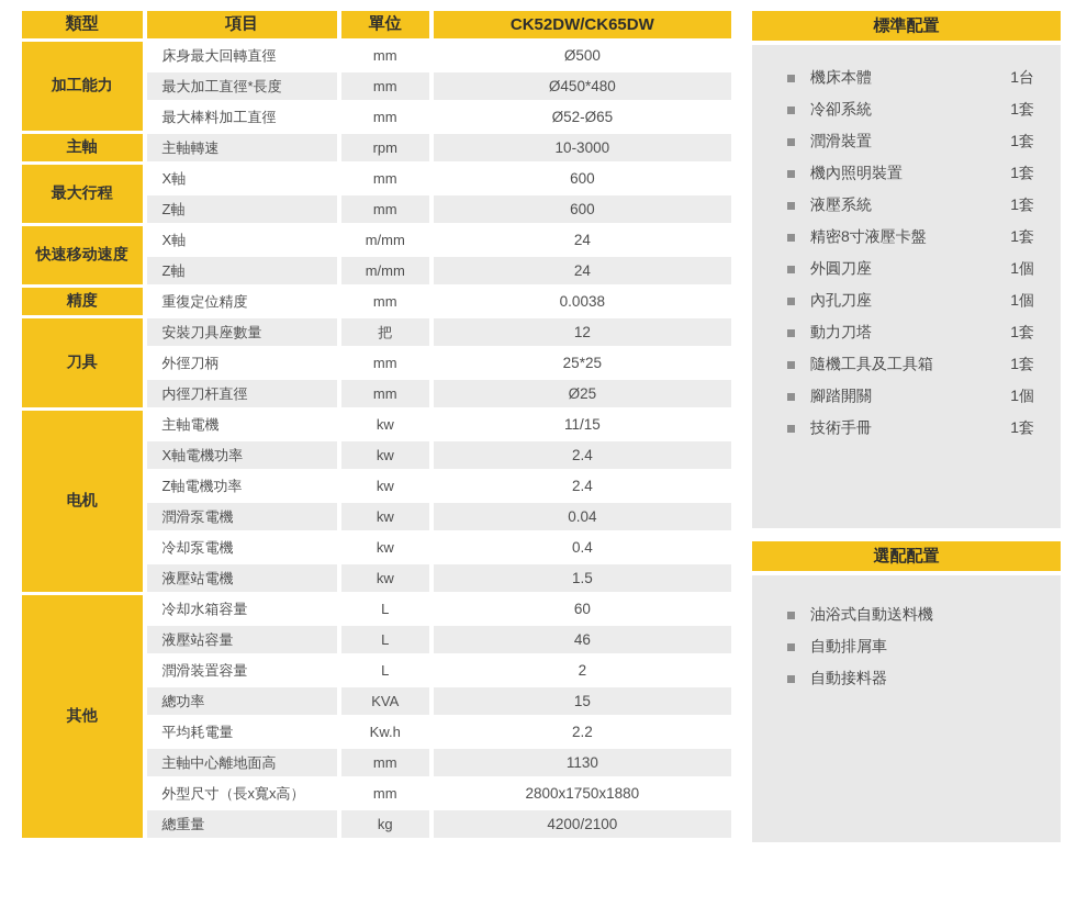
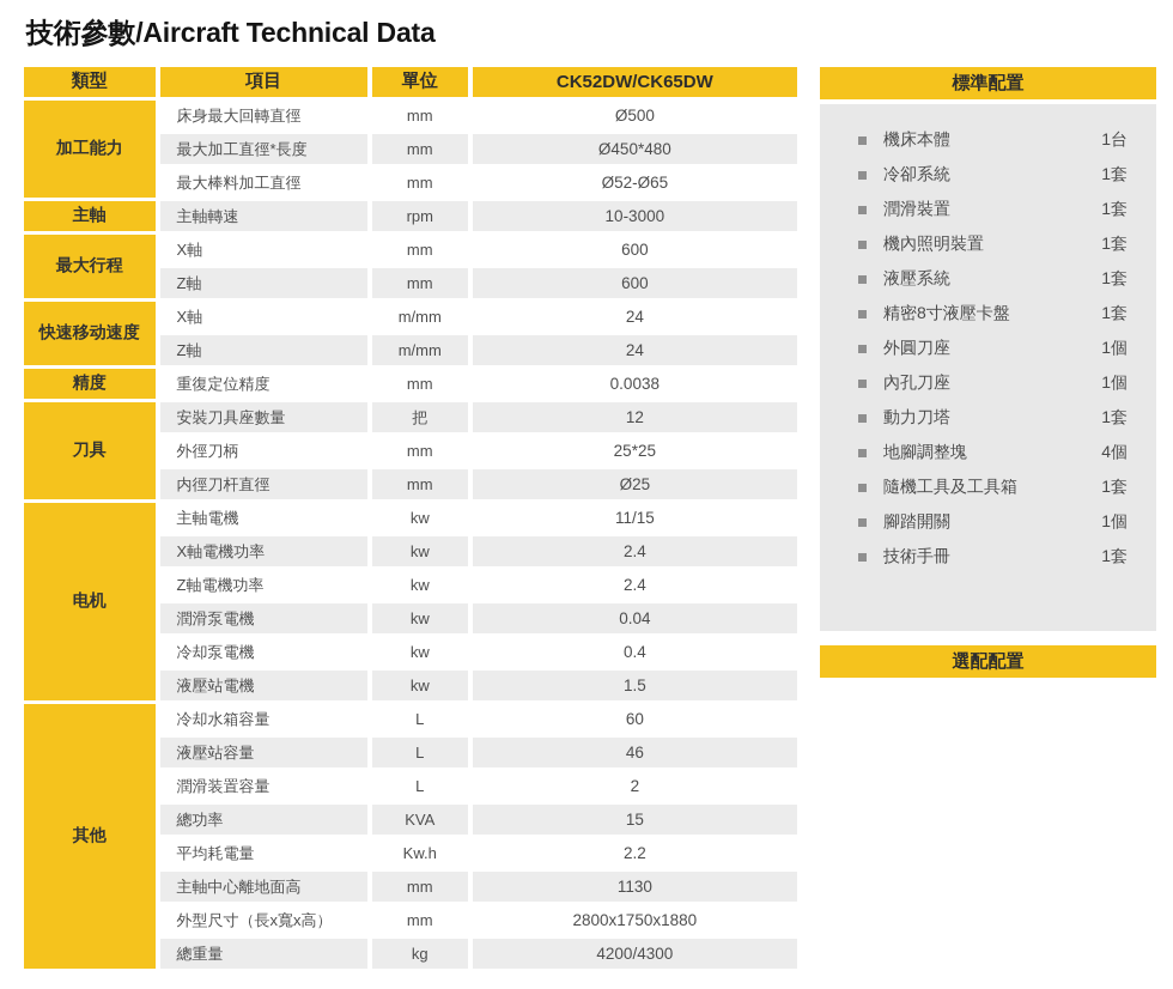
+ 技術參數/Aircraft Technical Data
  類型	項目	單位	CK52DW/CK65DW
  加工能力	床身最大回轉直徑	mm	Ø500
  最大加工直徑*長度	mm	Ø450*480
  最大棒料加工直徑	mm	Ø52-Ø65
  主軸	主軸轉速	rpm	10-3000
  最大行程	X軸	mm	600
  Z軸	mm	600
  快速移动速度	X軸	m/mm	24
  Z軸	m/mm	24
  精度	重復定位精度	mm	0.0038
  刀具	安裝刀具座數量	把	12
  外徑刀柄	mm	25*25
  内徑刀杆直徑	mm	Ø25
  电机	主軸電機	kw	11/15
  X軸電機功率	kw	2.4
  Z軸電機功率	kw	2.4
  潤滑泵電機	kw	0.04
  冷却泵電機	kw	0.4
  液壓站電機	kw	1.5
  其他	冷却水箱容量	L	60
  液壓站容量	L	46
  潤滑装置容量	L	2
  總功率	KVA	15
  平均耗電量	Kw.h	2.2
  主軸中心離地面高	mm	1130
  外型尺寸（長x寬x高）	mm	2800x1750x1880
- 總重量	kg	4200/2100
+ 總重量	kg	4200/4300
  標準配置
  機床本體
  1台
  冷卻系統
  1套
  潤滑裝置
  1套
  機內照明裝置
  1套
  液壓系統
  1套
  精密8寸液壓卡盤
  1套
  外圓刀座
  1個
  內孔刀座
  1個
  動力刀塔
  1套
+ 地腳調整塊
+ 4個
  隨機工具及工具箱
  1套
  腳踏開關
  1個
  技術手冊
  1套
  選配配置
- 油浴式自動送料機
- 自動排屑車
- 自動接料器
